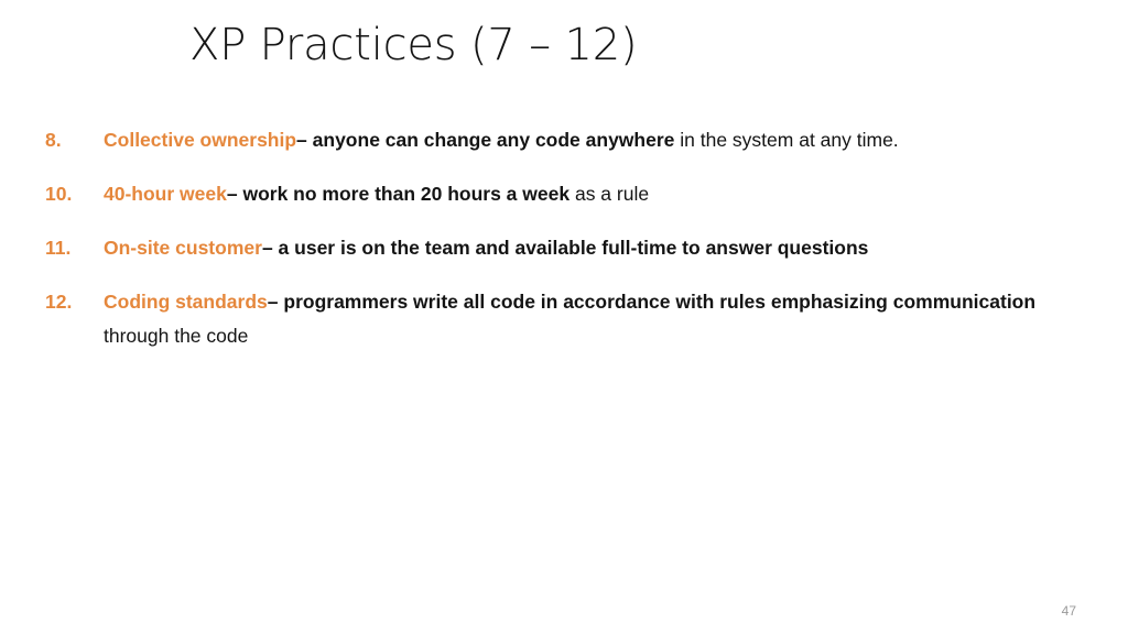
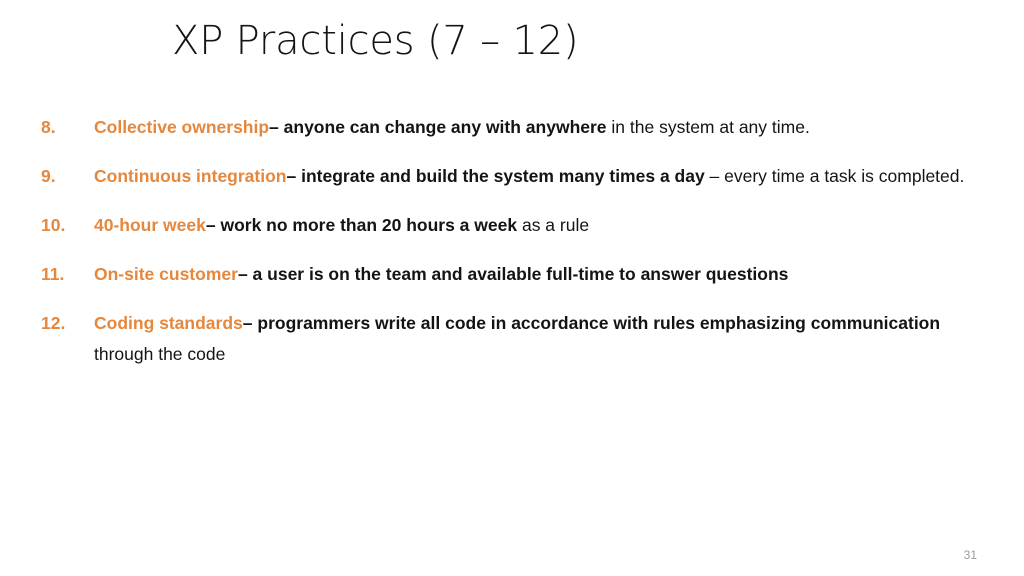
  XP Practices (7 – 12)
  8.
- Collective ownership– anyone can change any code anywhere in the system at any time.
+ Collective ownership– anyone can change any with anywhere in the system at any time.
+ 9.
+ Continuous integration– integrate and build the system many times a day – every time a task is completed.
  10.
  40-hour week– work no more than 20 hours a week as a rule
  11.
  On-site customer– a user is on the team and available full-time to answer questions
  12.
  Coding standards– programmers write all code in accordance with rules emphasizing communication through the code
- 47
+ 31
